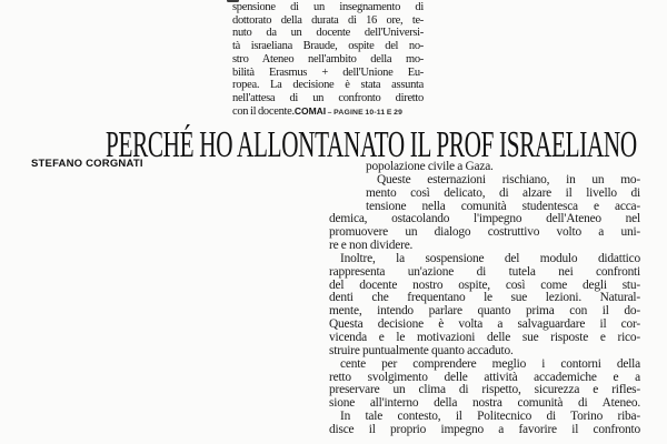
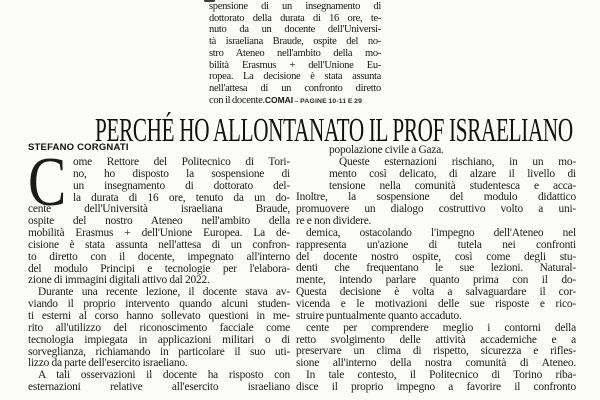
  spensione di un insegnamento di
  dottorato della durata di 16 ore, te-
  nuto da un docente dell'Universi-
  tà israeliana Braude, ospite del no-
  stro Ateneo nell'ambito della mo-
  bilità Erasmus + dell'Unione Eu-
  ropea. La decisione è stata assunta
  nell'attesa di un confronto diretto
  PERCHÉ HO ALLONTANATO IL PROF ISRAELIANO
  STEFANO CORGNATI
+ C
+ ome Rettore del Politecnico di Tori-
+ no, ho disposto la sospensione di
+ un insegnamento di dottorato del-
+ la durata di 16 ore, tenuto da un do-
+ cente dell'Università israeliana Braude,
+ ospite del nostro Ateneo nell'ambito della
+ mobilità Erasmus + dell'Unione Europea. La de-
+ cisione è stata assunta nell'attesa di un confron-
+ to diretto con il docente, impegnato all'interno
+ del modulo Principi e tecnologie per l'elabora-
+ zione di immagini digitali attivo dal 2022.
+ Durante una recente lezione, il docente stava av-
+ viando il proprio intervento quando alcuni studen-
+ ti esterni al corso hanno sollevato questioni in me-
+ rito all'utilizzo del riconoscimento facciale come
+ tecnologia impiegata in applicazioni militari o di
+ sorveglianza, richiamando in particolare il suo uti-
+ lizzo da parte dell'esercito israeliano.
+ A tali osservazioni il docente ha risposto con
+ esternazioni relative all'esercito israeliano
  popolazione civile a Gaza.
  Queste esternazioni rischiano, in un mo-
  mento così delicato, di alzare il livello di
  tensione nella comunità studentesca e acca-
- demica, ostacolando l'impegno dell'Ateneo nel
+ Inoltre, la sospensione del modulo didattico
  promuovere un dialogo costruttivo volto a uni-
  re e non dividere.
- Inoltre, la sospensione del modulo didattico
+ demica, ostacolando l'impegno dell'Ateneo nel
  rappresenta un'azione di tutela nei confronti
  del docente nostro ospite, così come degli stu-
  denti che frequentano le sue lezioni. Natural-
  mente, intendo parlare quanto prima con il do-
  Questa decisione è volta a salvaguardare il cor-
  vicenda e le motivazioni delle sue risposte e rico-
  struire puntualmente quanto accaduto.
  cente per comprendere meglio i contorni della
  retto svolgimento delle attività accademiche e a
  preservare un clima di rispetto, sicurezza e rifles-
  sione all'interno della nostra comunità di Ateneo.
  In tale contesto, il Politecnico di Torino riba-
  disce il proprio impegno a favorire il confronto
